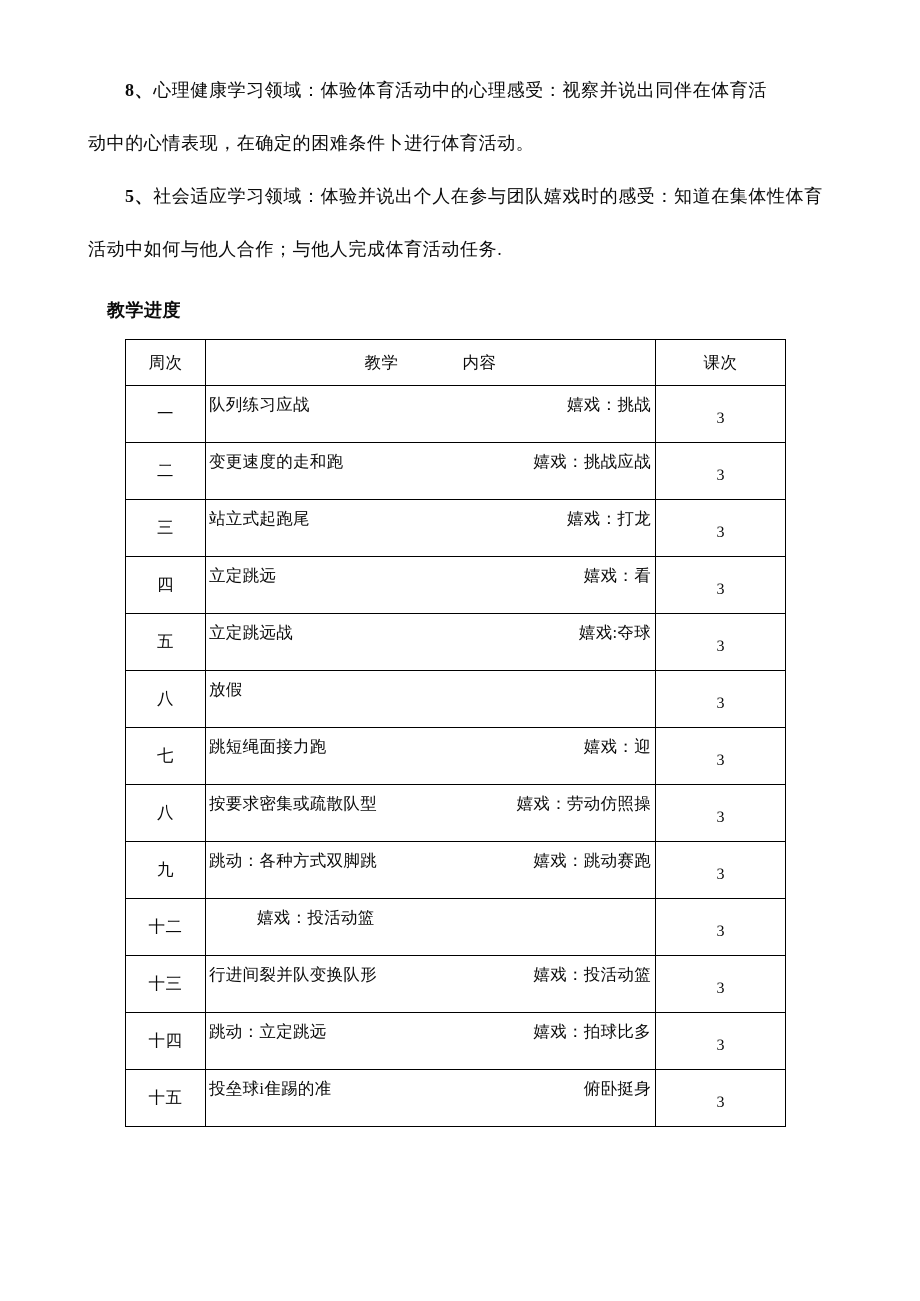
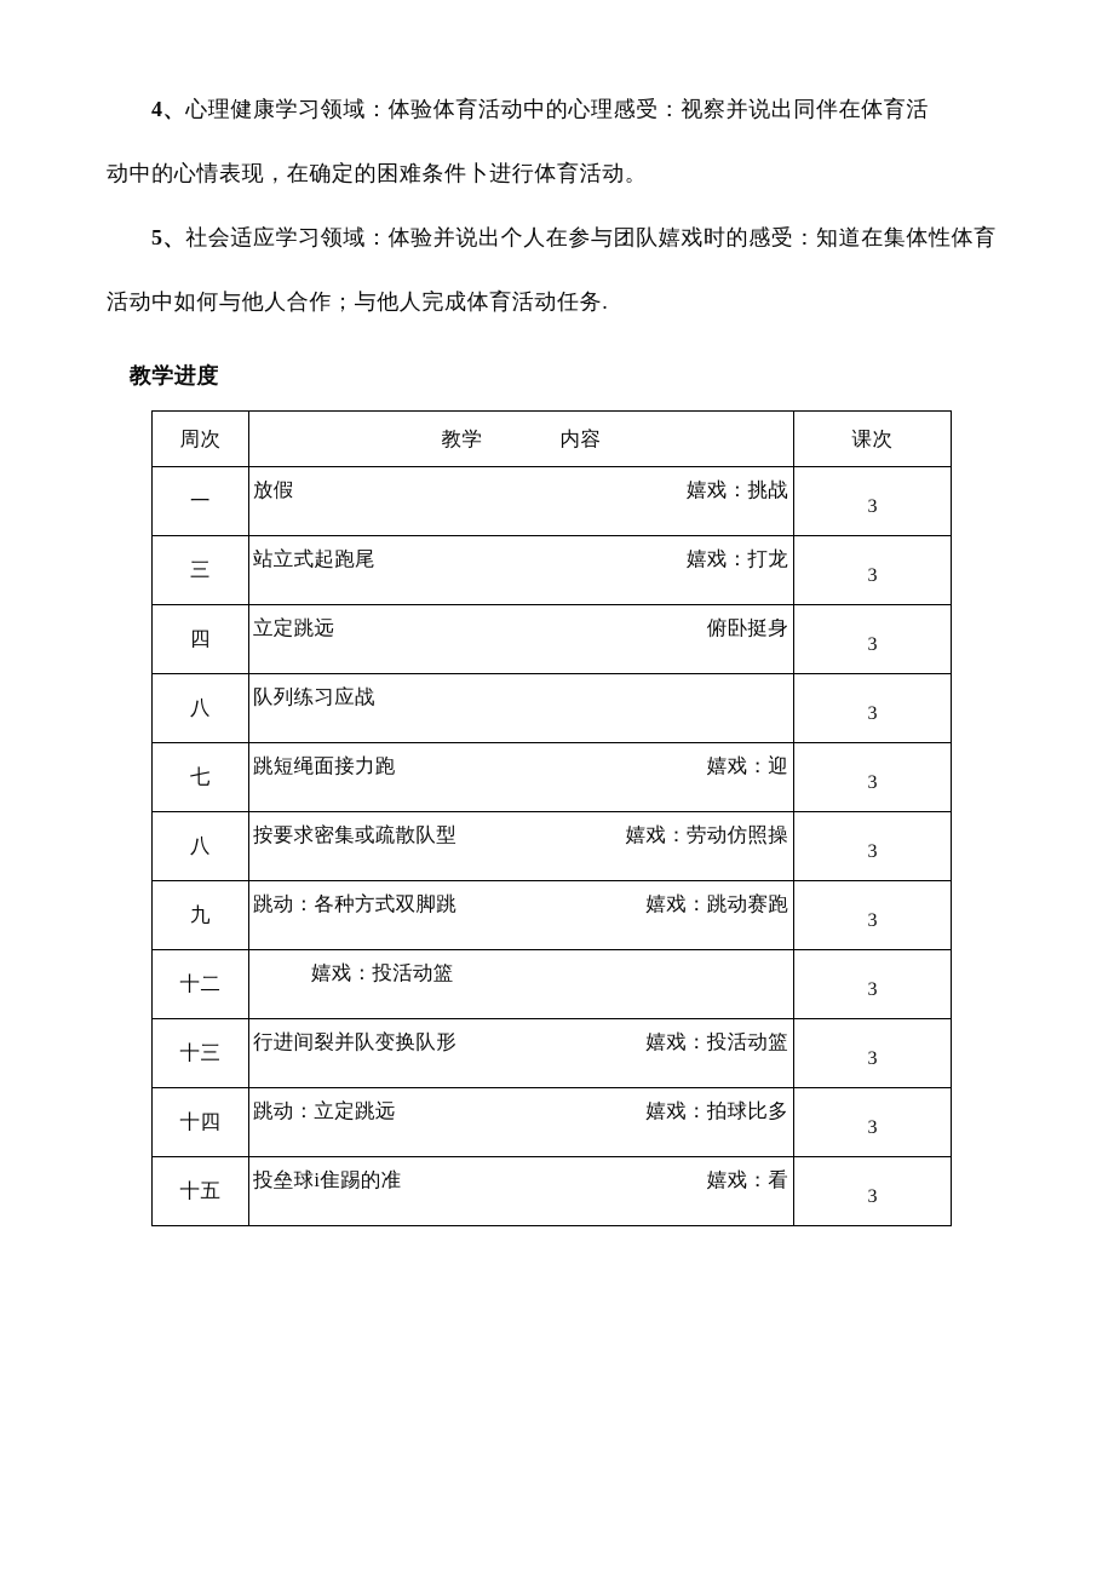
- 8、心理健康学习领域：体验体育活动中的心理感受：视察并说出同伴在体育活
+ 4、心理健康学习领域：体验体育活动中的心理感受：视察并说出同伴在体育活
  动中的心情表现，在确定的困难条件卜进行体育活动。
  5、社会适应学习领域：体验并说出个人在参与团队嬉戏时的感受：知道在集体性体育
  活动中如何与他人合作；与他人完成体育活动任务.
  教学进度
  周次	教学 内容	课次
- 一	队列练习应战 嬉戏：挑战	3
+ 一	放假 嬉戏：挑战	3
- 二	变更速度的走和跑 嬉戏：挑战应战	3
  三	站立式起跑尾 嬉戏：打龙	3
- 四	立定跳远 嬉戏：看	3
+ 四	立定跳远 俯卧挺身	3
- 五	立定跳远战 嬉戏:夺球	3
- 八	放假	3
+ 八	队列练习应战	3
  七	跳短绳面接力跑 嬉戏：迎	3
  八	按要求密集或疏散队型 嬉戏：劳动仿照操	3
  九	跳动：各种方式双脚跳 嬉戏：跳动赛跑	3
  十二	嬉戏：投活动篮	3
  十三	行进间裂并队变换队形 嬉戏：投活动篮	3
  十四	跳动：立定跳远 嬉戏：拍球比多	3
- 十五	投垒球i隹踢的准 俯卧挺身	3
+ 十五	投垒球i隹踢的准 嬉戏：看	3
